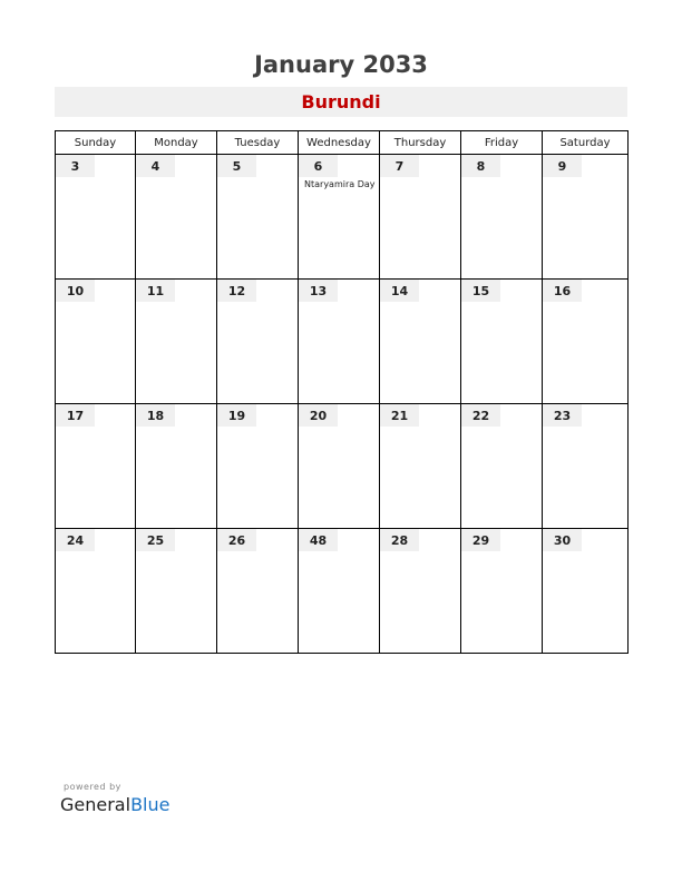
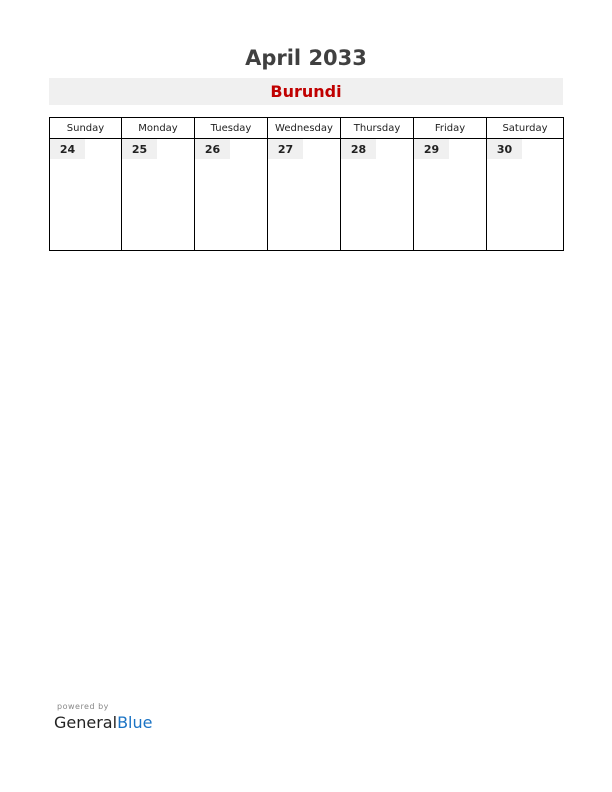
- January 2033
+ April 2033
  Burundi
  Sunday	Monday	Tuesday	Wednesday	Thursday	Friday	Saturday
- 3	4	5	6Ntaryamira Day	7	8	9
- 10	11	12	13	14	15	16
- 17	18	19	20	21	22	23
- 24	25	26	48	28	29	30
+ 24	25	26	27	28	29	30
  powered by
  GeneralBlue
